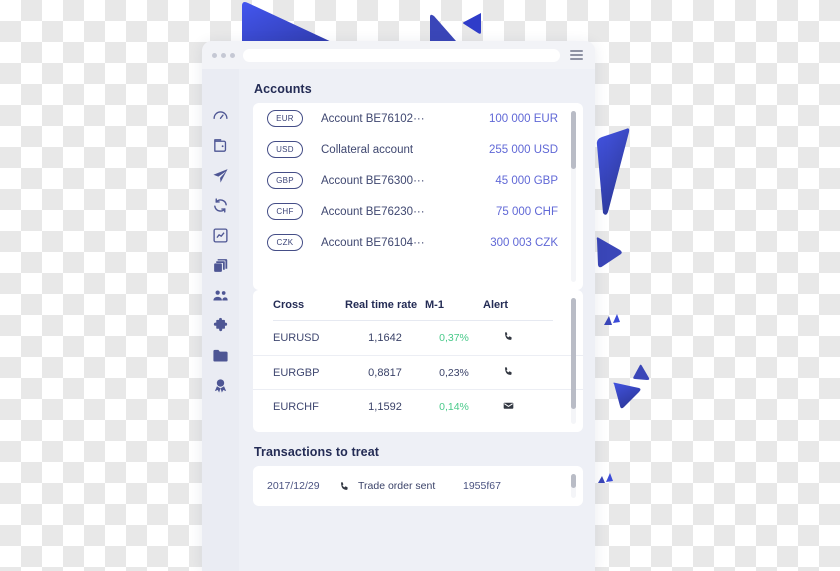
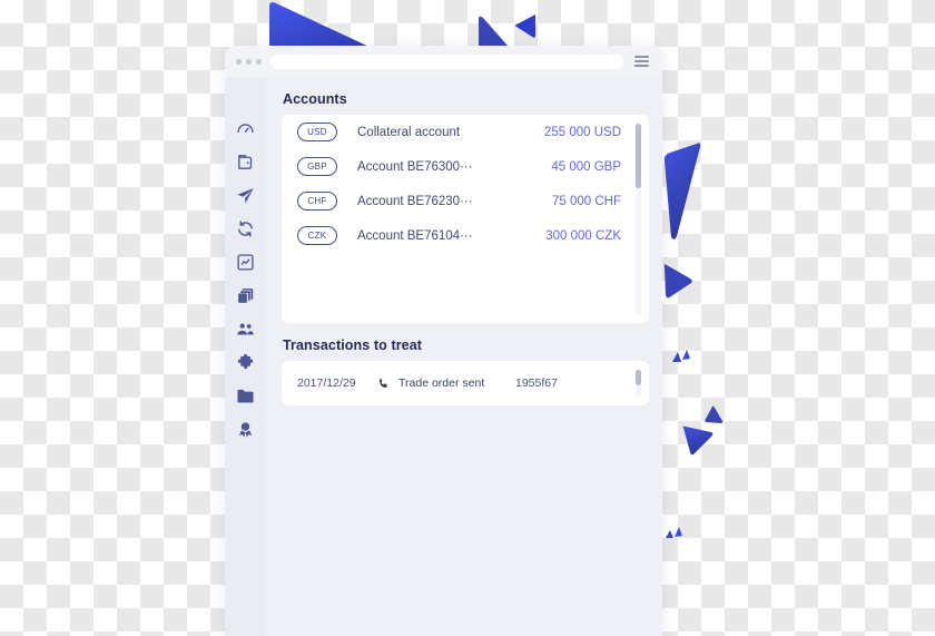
  Accounts
- EUR
- Account BE76102···
- 100 000 EUR
  USD
  Collateral account
  255 000 USD
  GBP
  Account BE76300···
  45 000 GBP
  CHF
  Account BE76230···
  75 000 CHF
  CZK
  Account BE76104···
- 300 003 CZK
+ 300 000 CZK
- Cross
- Real time rate
- M-1
- Alert
- EURUSD
- 1,1642
- 0,37%
- EURGBP
- 0,8817
- 0,23%
- EURCHF
- 1,1592
- 0,14%
  Transactions to treat
  2017/12/29
  Trade order sent
  1955f67
